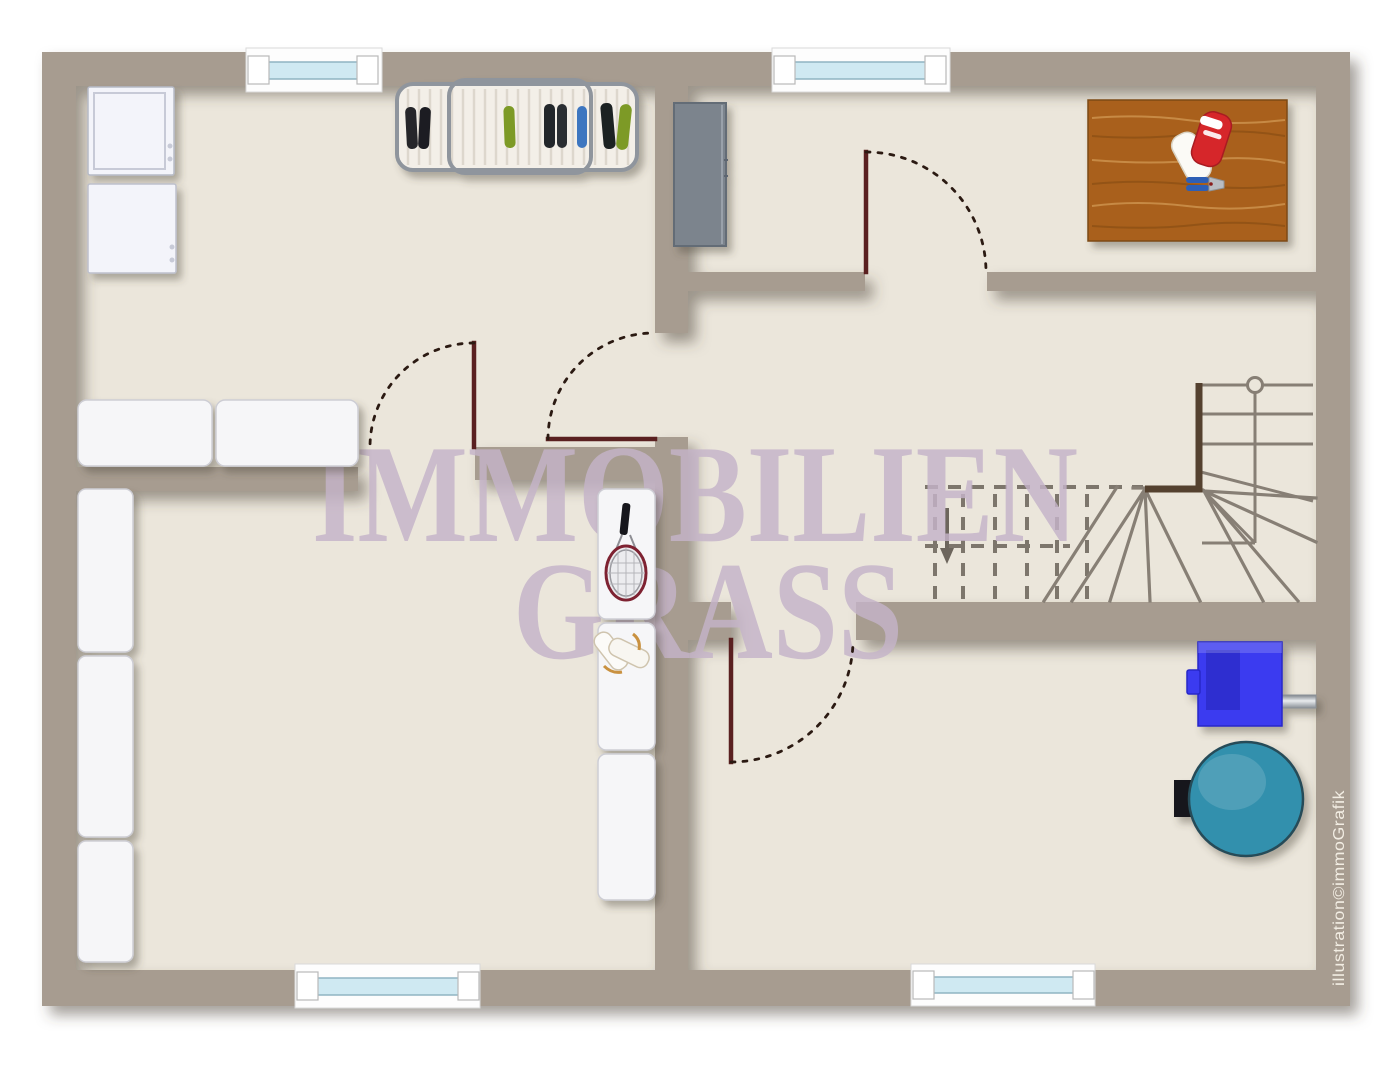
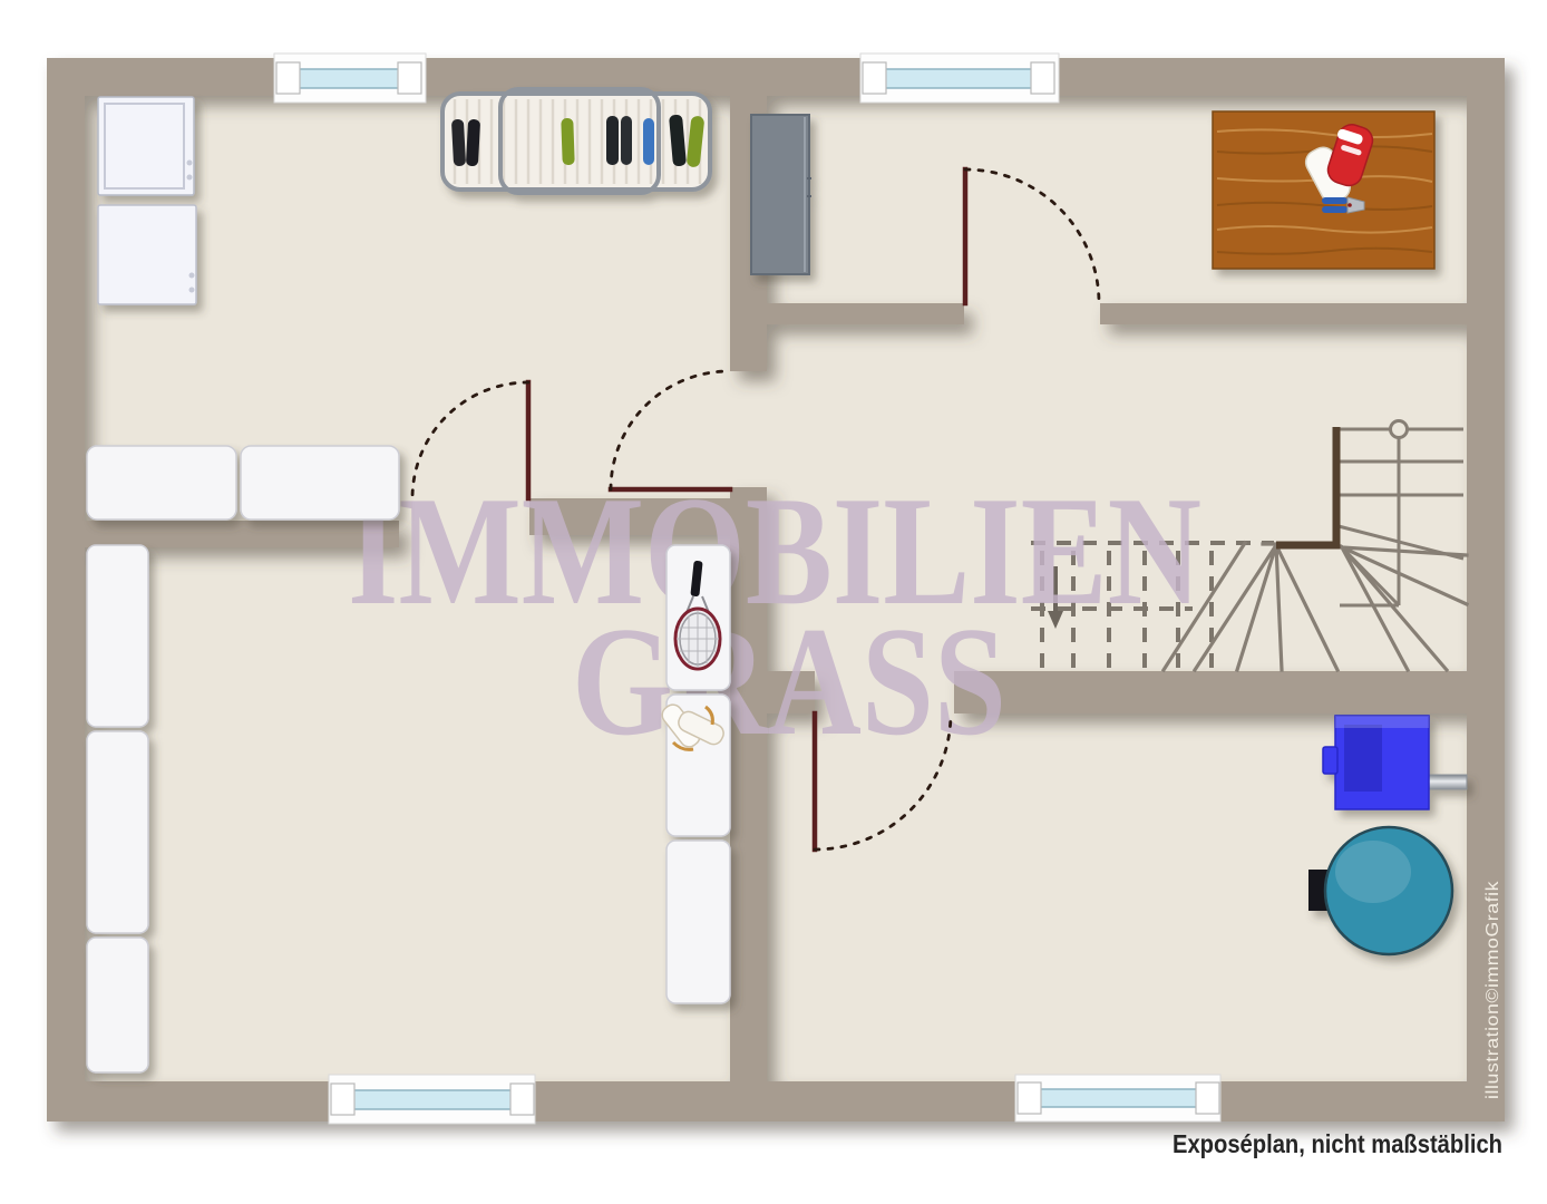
  IMMBILIEN
  GASS
+ Exposéplan, nicht maßstäblich
